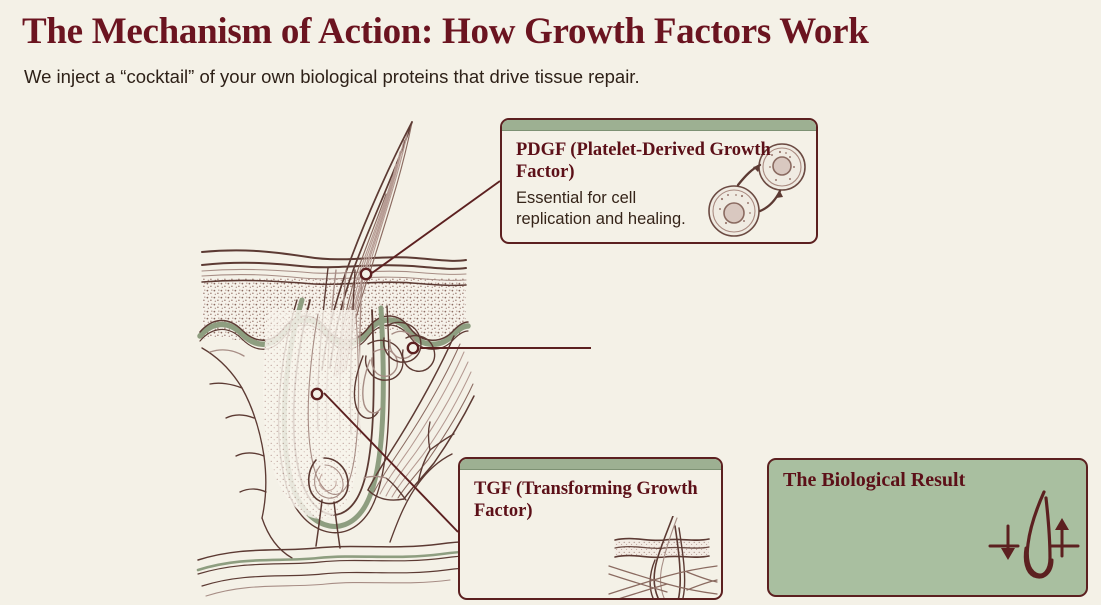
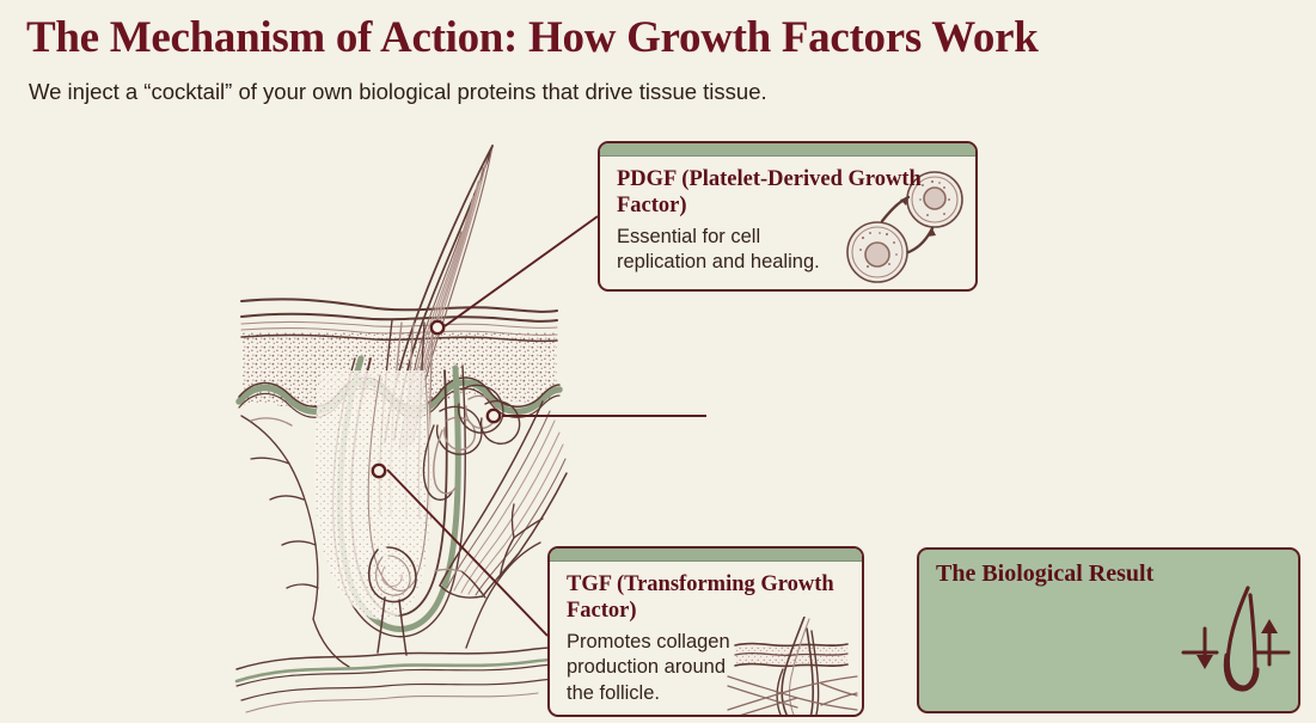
  The Mechanism of Action: How Growth Factors Work
- We inject a “cocktail” of your own biological proteins that drive tissue repair.
+ We inject a “cocktail” of your own biological proteins that drive tissue tissue.
  PDGF (Platelet-Derived Growth Factor)
  Essential for cell
  replication and healing.
  TGF (Transforming Growth Factor)
+ Promotes collagen
+ production around
+ the follicle.
  The Biological Result
